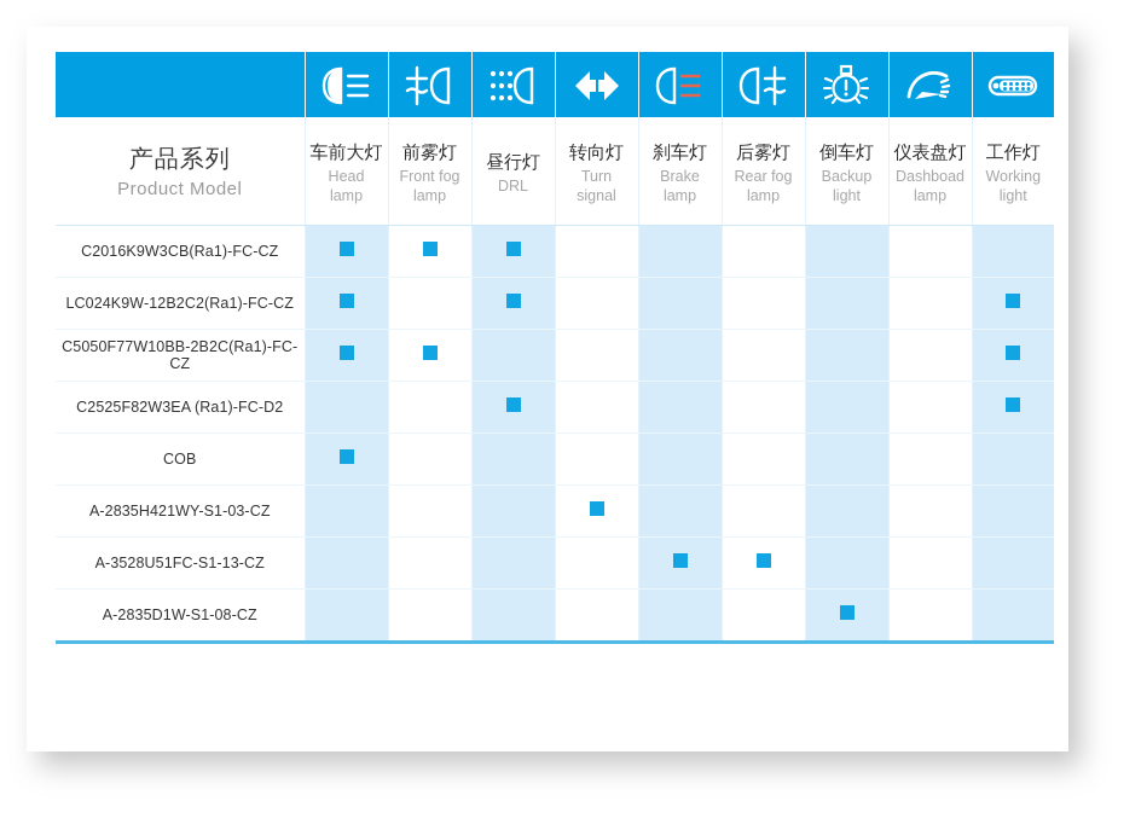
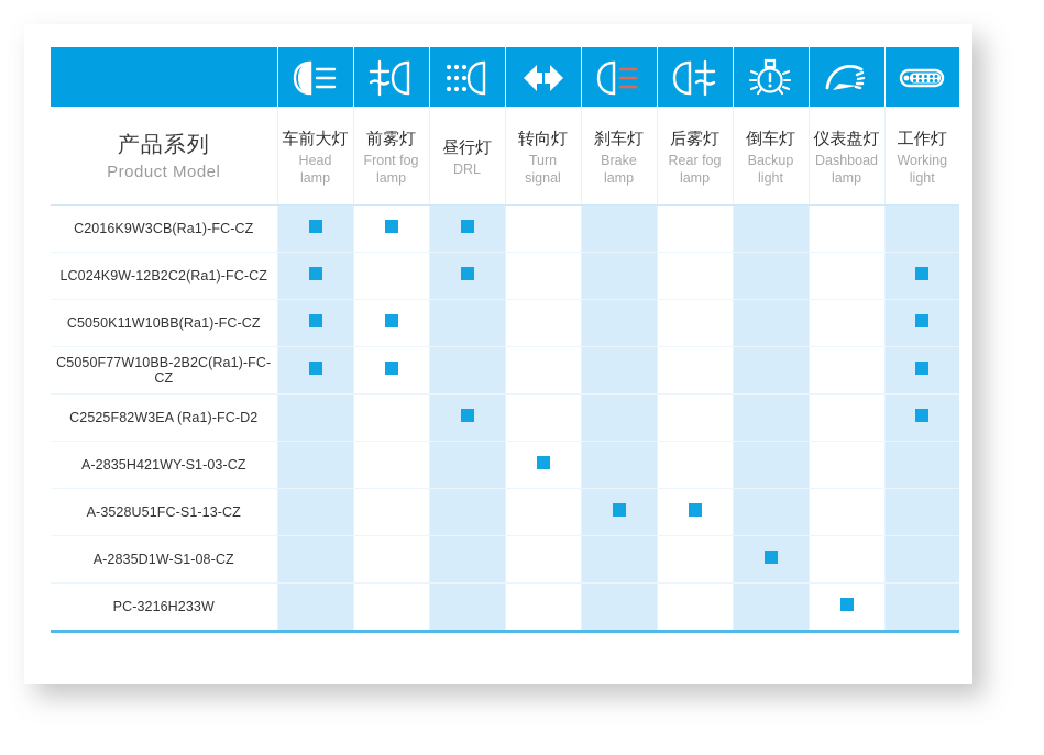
  产品系列Product Model	车前大灯Headlamp	前雾灯Front foglamp	昼行灯DRL	转向灯Turnsignal	刹车灯Brakelamp	后雾灯Rear foglamp	倒车灯Backuplight	仪表盘灯Dashboadlamp	工作灯Workinglight
  C2016K9W3CB(Ra1)-FC-CZ
  LC024K9W-12B2C2(Ra1)-FC-CZ
+ C5050K11W10BB(Ra1)-FC-CZ
  C5050F77W10BB-2B2C(Ra1)-FC-CZ
  C2525F82W3EA (Ra1)-FC-D2
- COB
  A-2835H421WY-S1-03-CZ
  A-3528U51FC-S1-13-CZ
  A-2835D1W-S1-08-CZ
+ PC-3216H233W
